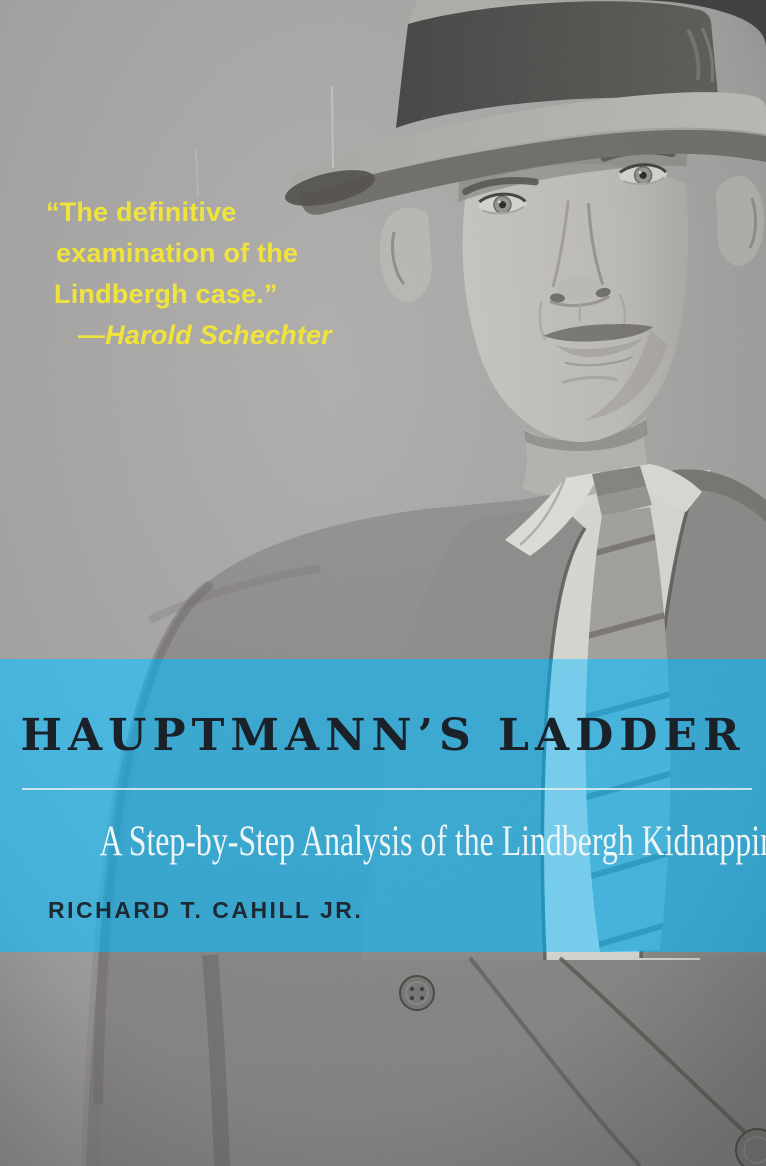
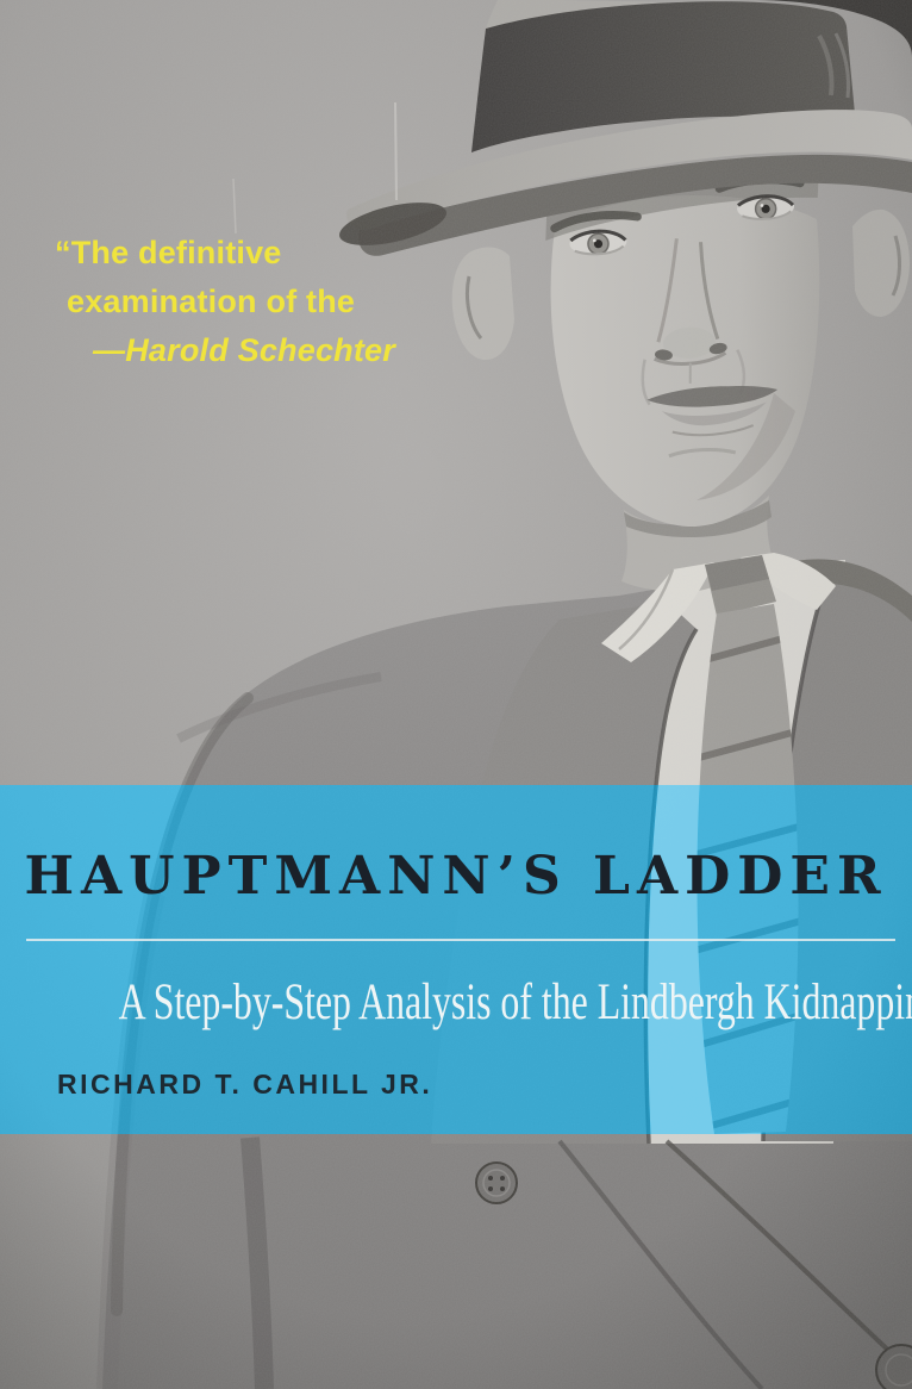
  “The definitive
  examination of the
- Lindbergh case.”
  —Harold Schechter
  HAUPTMANN’S LADDER
  A Step-by-Step Analysis of the Lindbergh Kidnappi
  RICHARD T. CAHILL JR.
